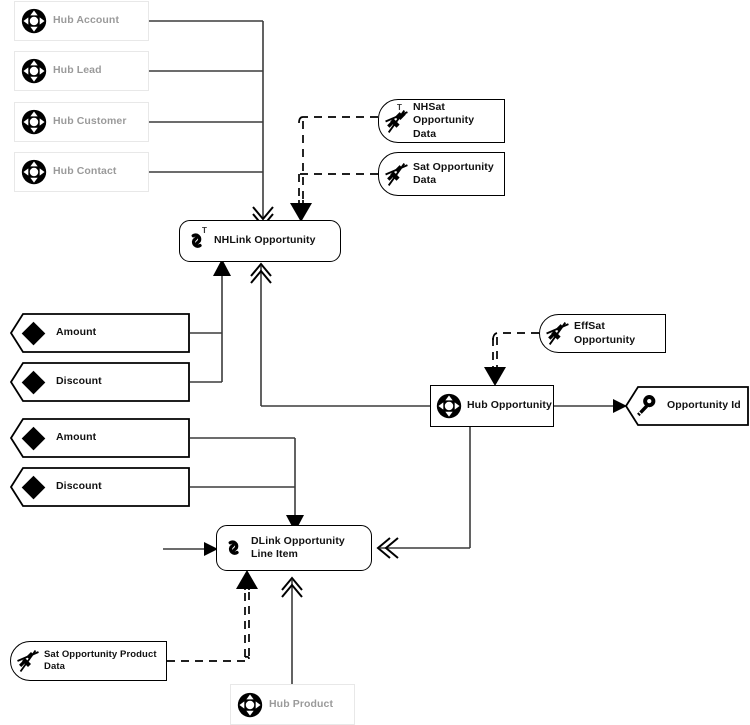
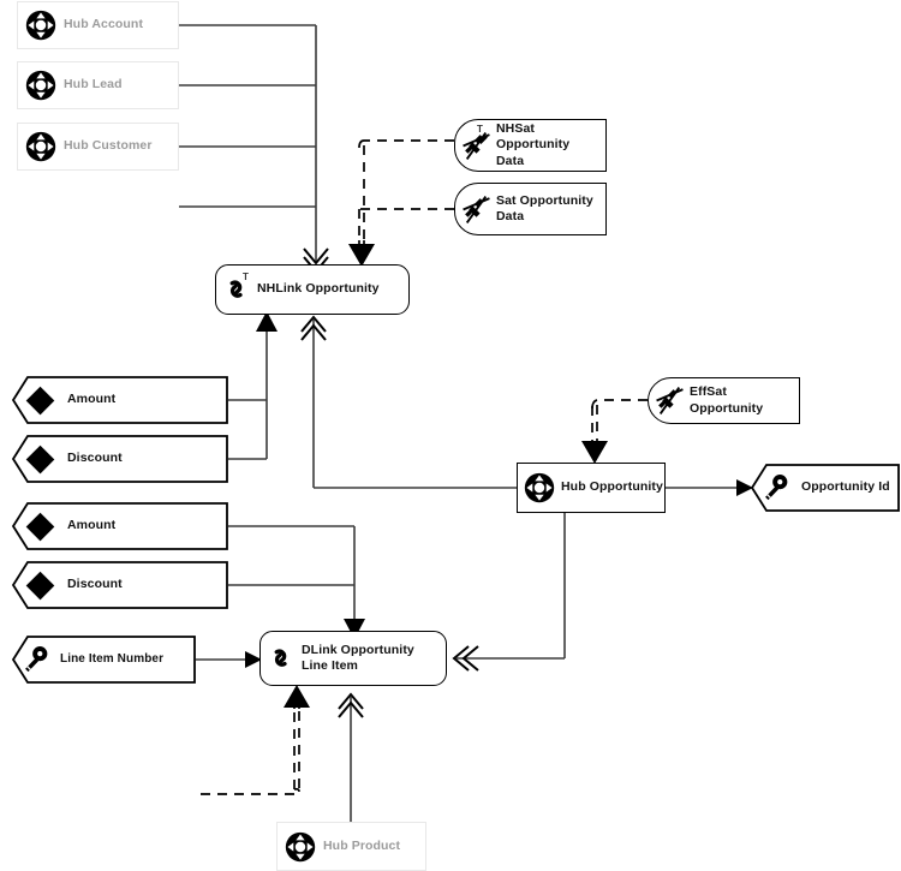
  Hub Account
  Hub Lead
  Hub Customer
- Hub Contact
  T
  NHSat Opportunity Data
  Sat Opportunity Data
  T
  NHLink Opportunity
  Amount
  Discount
  EffSat Opportunity
  Hub Opportunity
  Opportunity Id
  Amount
  Discount
+ Line Item Number
  DLink Opportunity Line Item
- Sat Opportunity Product Data
  Hub Product
